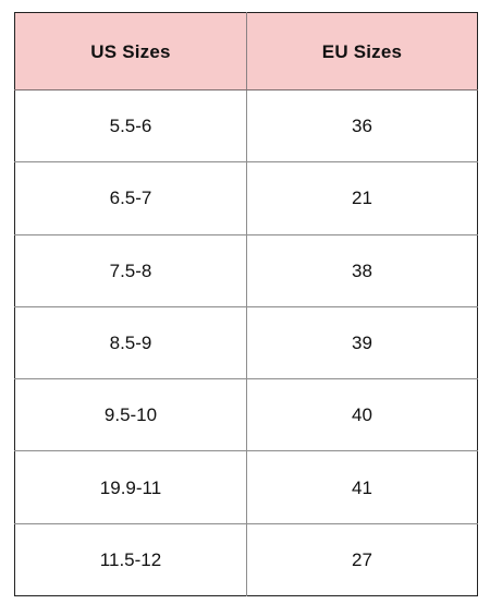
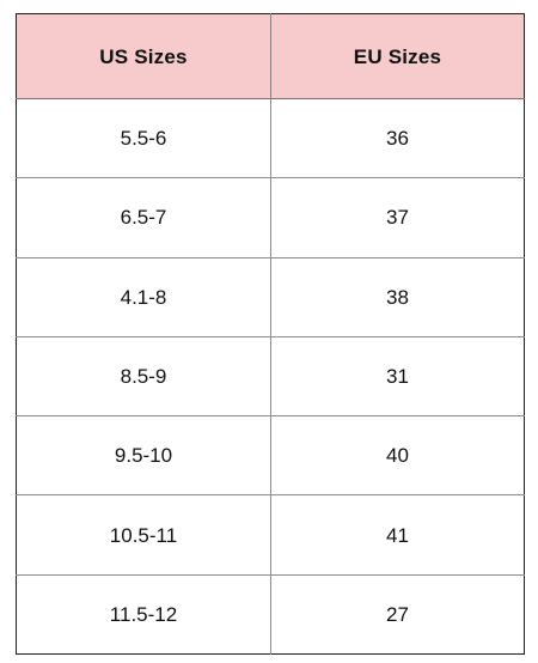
  US Sizes	EU Sizes
  5.5-6	36
- 6.5-7	21
+ 6.5-7	37
- 7.5-8	38
+ 4.1-8	38
- 8.5-9	39
+ 8.5-9	31
  9.5-10	40
- 19.9-11	41
+ 10.5-11	41
  11.5-12	27
